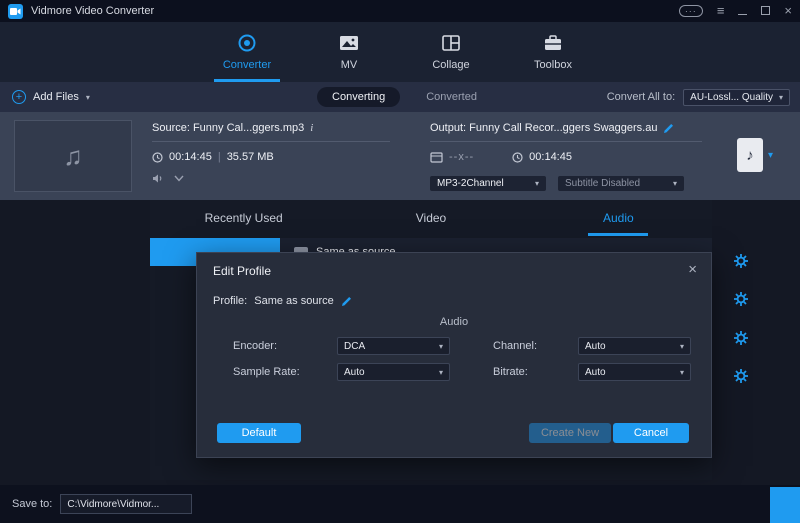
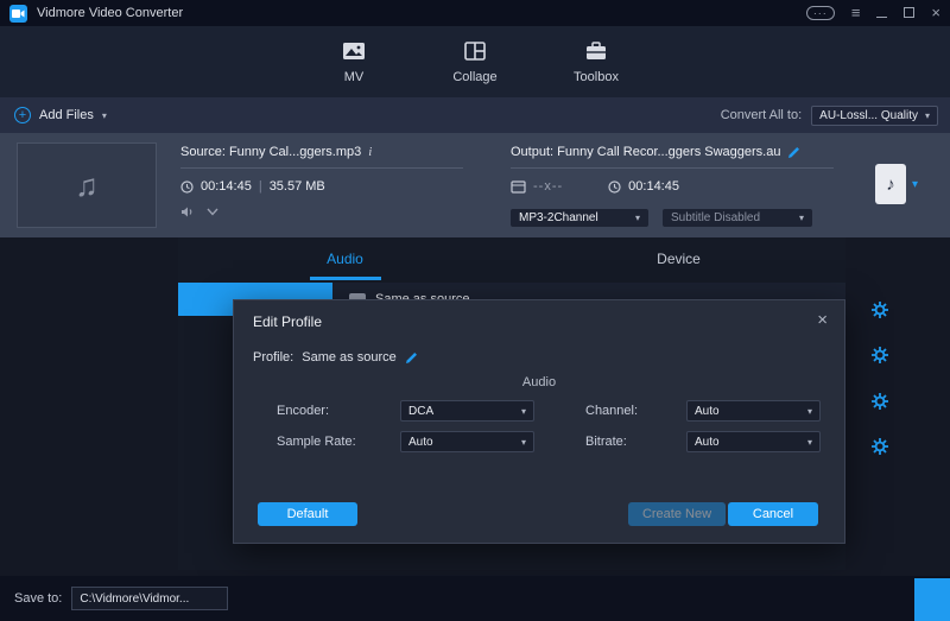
  Vidmore Video Converter
  ···
  ≡
  ×
- Converter
  MV
  Collage
  Toolbox
  +
  Add Files
  ▾
- Converting
- Converted
  Convert All to:
  AU-Lossl... Quality
  ▾
  ♫
  Source: Funny Cal...ggers.mp3
  i
  00:14:45
  |
  35.57 MB
  Output: Funny Call Recor...ggers Swaggers.au
  --x--
  00:14:45
  MP3-2Channel
  ▾
  Subtitle Disabled
  ▾
  ♪
  ▾
- Recently Used
- Video
  Audio
+ Device
  Edit Profile
  ×
  Profile:
  Same as source
  Audio
  Encoder:
  DCA
  ▾
  Channel:
  Auto
  ▾
  Sample Rate:
  Auto
  ▾
  Bitrate:
  Auto
  ▾
  Default
  Create New
  Cancel
  Save to:
  C:\Vidmore\Vidmor...
